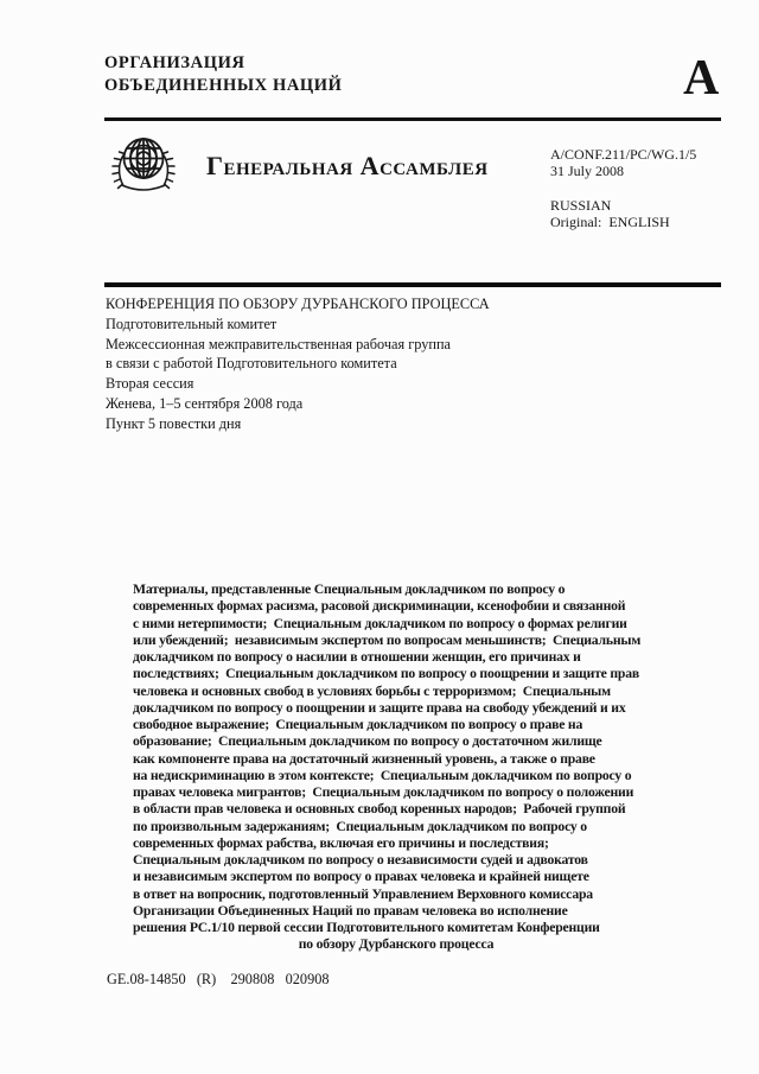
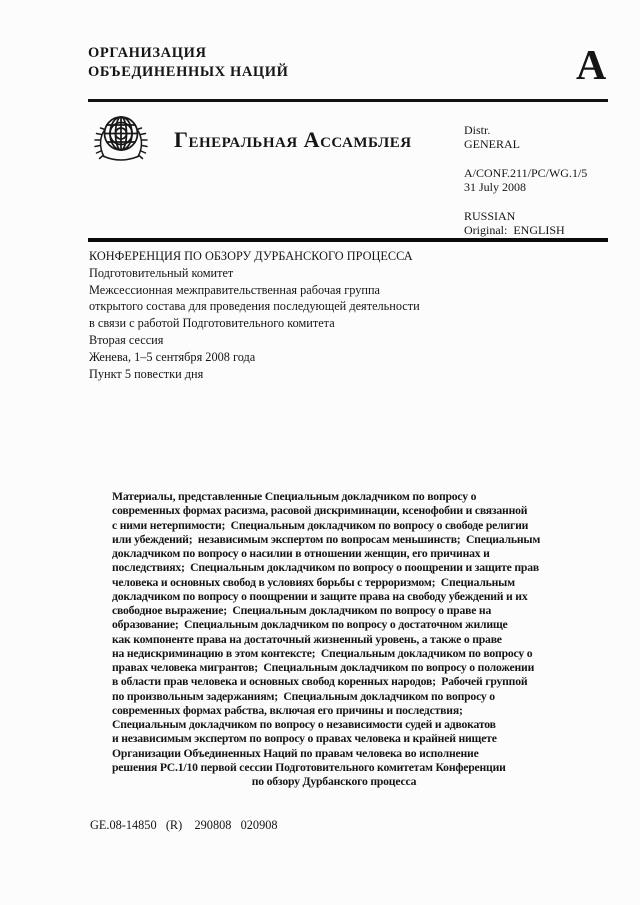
  ОРГАНИЗАЦИЯ
  ОБЪЕДИНЕННЫХ НАЦИЙ
  A
  Генеральная Ассамблея
+ Distr.
+ GENERAL
  A/CONF.211/PC/WG.1/5
  31 July 2008
  RUSSIAN
  Original: ENGLISH
  КОНФЕРЕНЦИЯ ПО ОБЗОРУ ДУРБАНСКОГО ПРОЦЕССА
  Подготовительный комитет
  Межсессионная межправительственная рабочая группа
+ открытого состава для проведения последующей деятельности
  в связи с работой Подготовительного комитета
  Вторая сессия
  Женева, 1–5 сентября 2008 года
  Пункт 5 повестки дня
  Материалы, представленные Специальным докладчиком по вопросу о
  современных формах расизма, расовой дискриминации, ксенофобии и связанной
- с ними нетерпимости; Специальным докладчиком по вопросу о формах религии
+ с ними нетерпимости; Специальным докладчиком по вопросу о свободе религии
  или убеждений; независимым экспертом по вопросам меньшинств; Специальным
  докладчиком по вопросу о насилии в отношении женщин, его причинах и
  последствиях; Специальным докладчиком по вопросу о поощрении и защите прав
  человека и основных свобод в условиях борьбы с терроризмом; Специальным
  докладчиком по вопросу о поощрении и защите права на свободу убеждений и их
  свободное выражение; Специальным докладчиком по вопросу о праве на
  образование; Специальным докладчиком по вопросу о достаточном жилище
  как компоненте права на достаточный жизненный уровень, а также о праве
  на недискриминацию в этом контексте; Специальным докладчиком по вопросу о
  правах человека мигрантов; Специальным докладчиком по вопросу о положении
  в области прав человека и основных свобод коренных народов; Рабочей группой
  по произвольным задержаниям; Специальным докладчиком по вопросу о
  современных формах рабства, включая его причины и последствия;
  Специальным докладчиком по вопросу о независимости судей и адвокатов
  и независимым экспертом по вопросу о правах человека и крайней нищете
- в ответ на вопросник, подготовленный Управлением Верховного комиссара
  Организации Объединенных Наций по правам человека во исполнение
  решения PC.1/10 первой сессии Подготовительного комитетам Конференции
  по обзору Дурбанского процесса
  GE.08-14850 (R) 290808 020908
